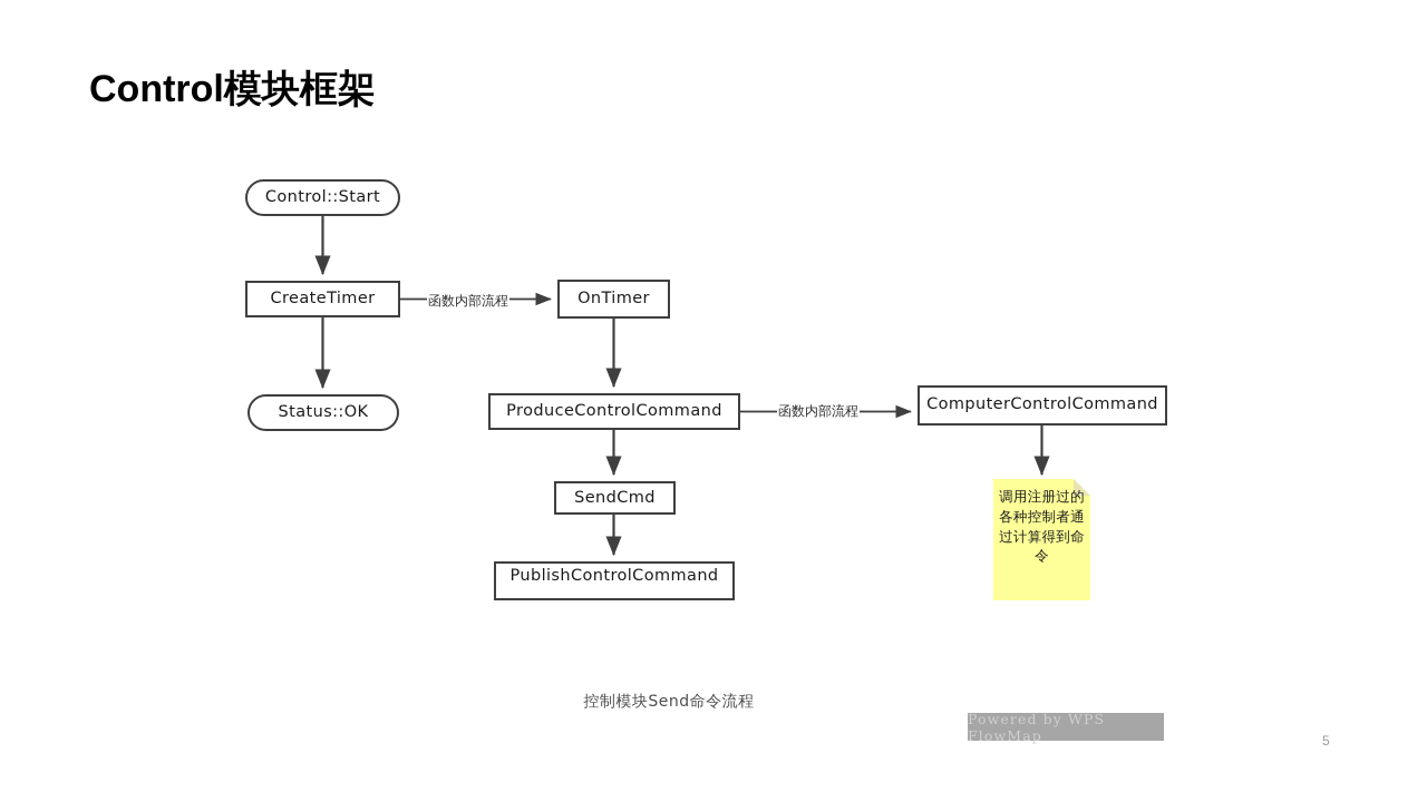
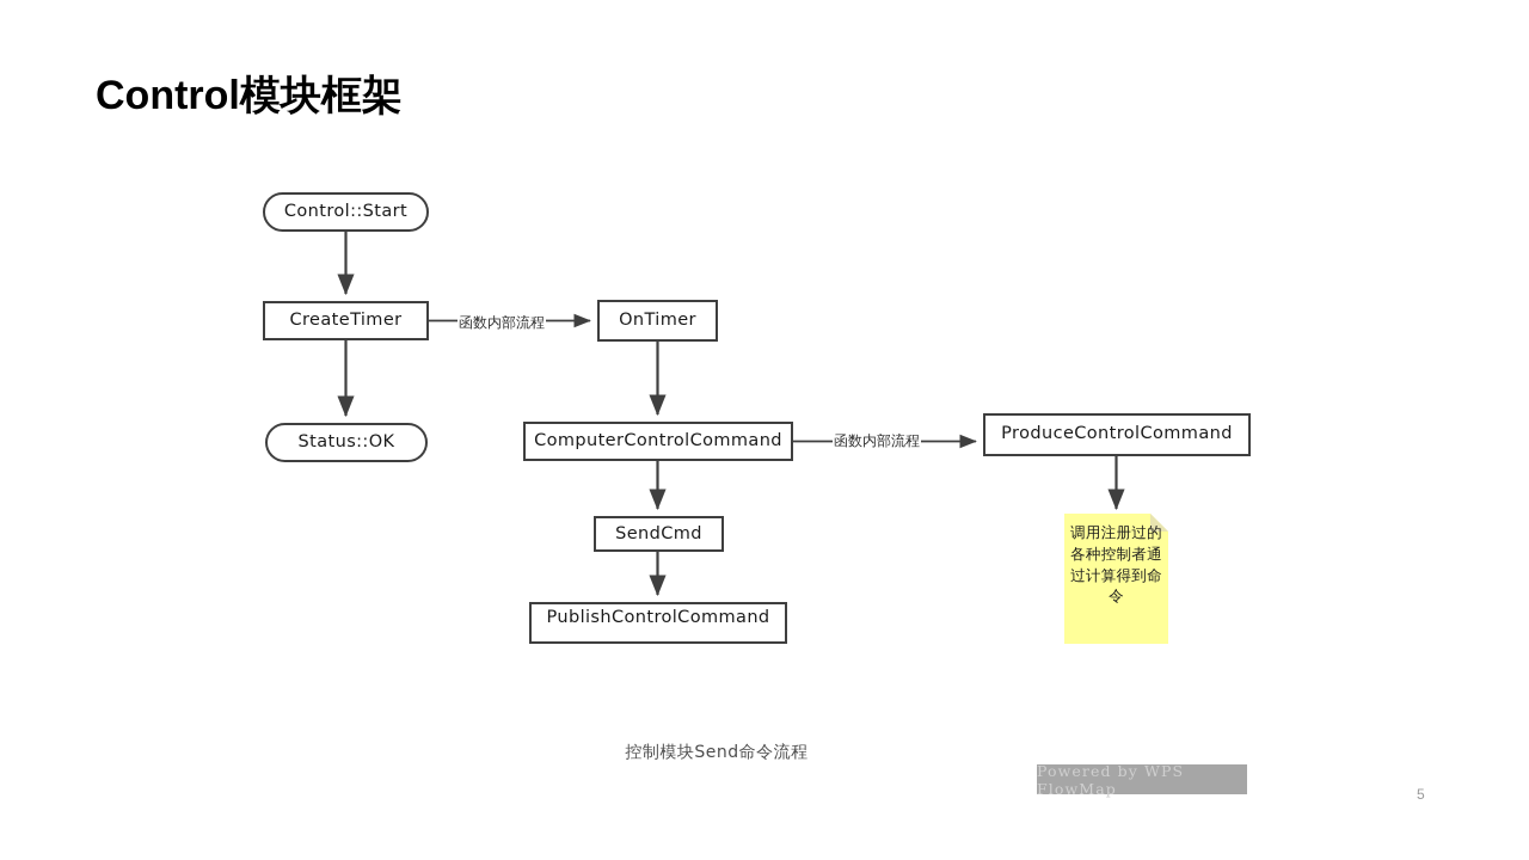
  Control模块框架
  Control::Start
  CreateTimer
  Status::OK
  OnTimer
- ProduceControlCommand
+ ComputerControlCommand
  SendCmd
  PublishControlCommand
- ComputerControlCommand
+ ProduceControlCommand
  函数内部流程
  函数内部流程
  调用注册过的各种控制者通过计算得到命令
  控制模块Send命令流程
  Powered by WPS FlowMap
  5
